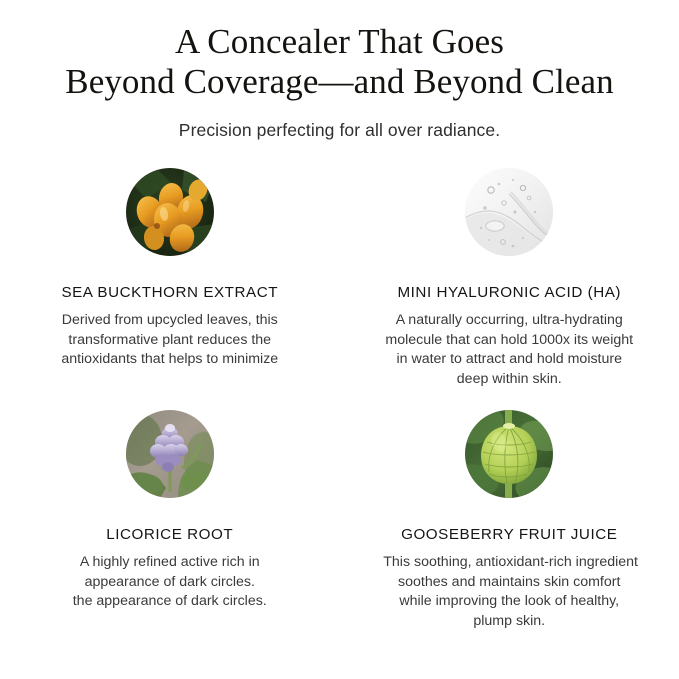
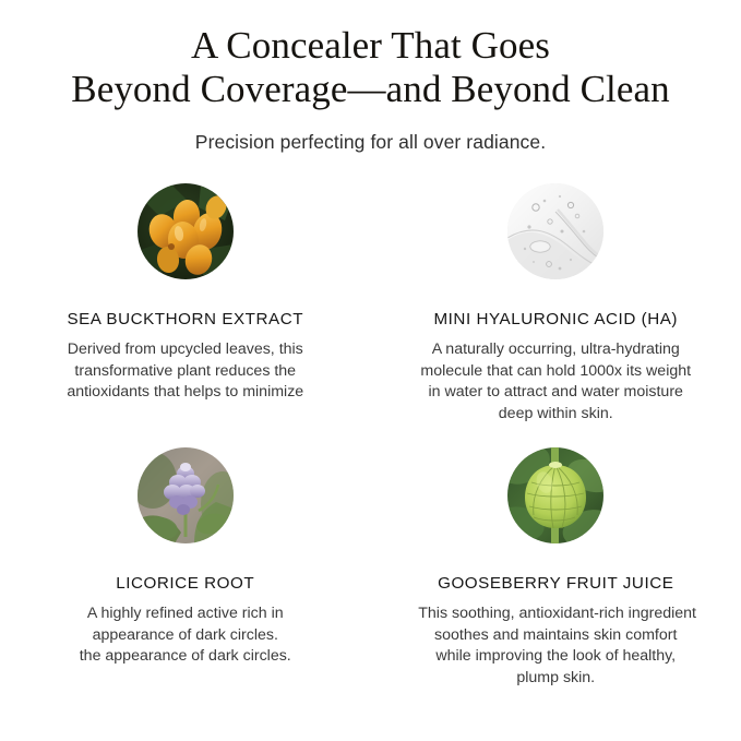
  A Concealer That Goes
  Beyond Coverage—and Beyond Clean
  Precision perfecting for all over radiance.
  SEA BUCKTHORN EXTRACT
  Derived from upcycled leaves, this
  transformative plant reduces the
  antioxidants that helps to minimize
  MINI HYALURONIC ACID (HA)
  A naturally occurring, ultra-hydrating
  molecule that can hold 1000x its weight
- in water to attract and hold moisture
+ in water to attract and water moisture
  deep within skin.
  LICORICE ROOT
  A highly refined active rich in
  appearance of dark circles.
  the appearance of dark circles.
  GOOSEBERRY FRUIT JUICE
  This soothing, antioxidant-rich ingredient
  soothes and maintains skin comfort
  while improving the look of healthy,
  plump skin.
